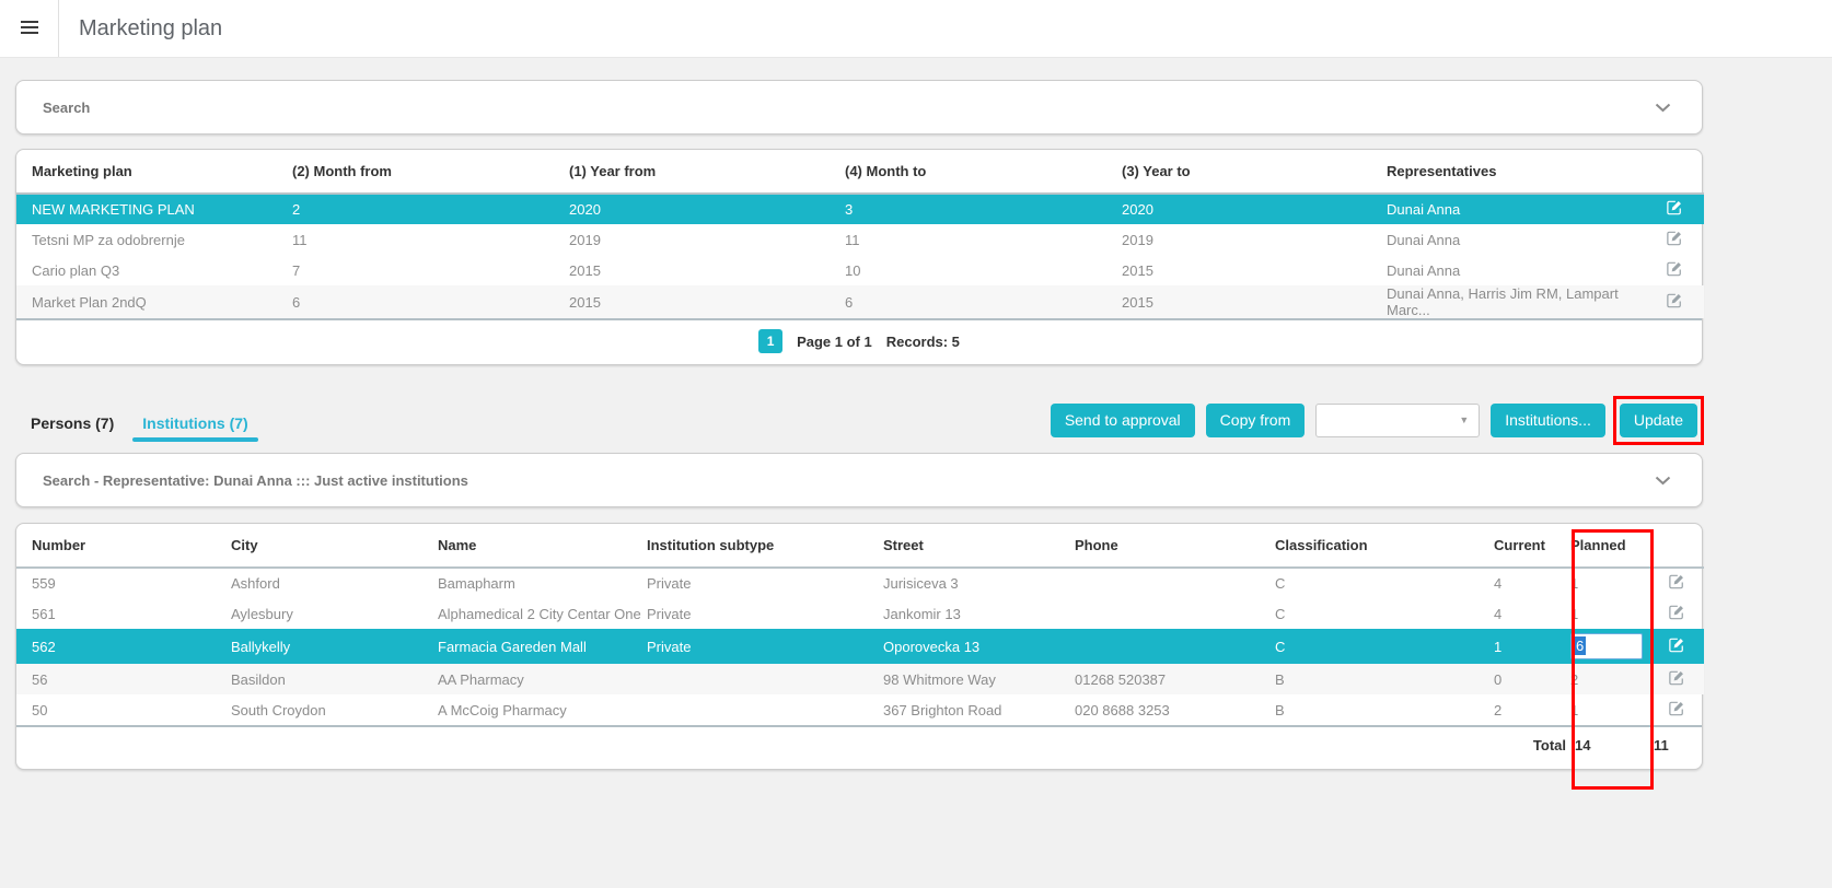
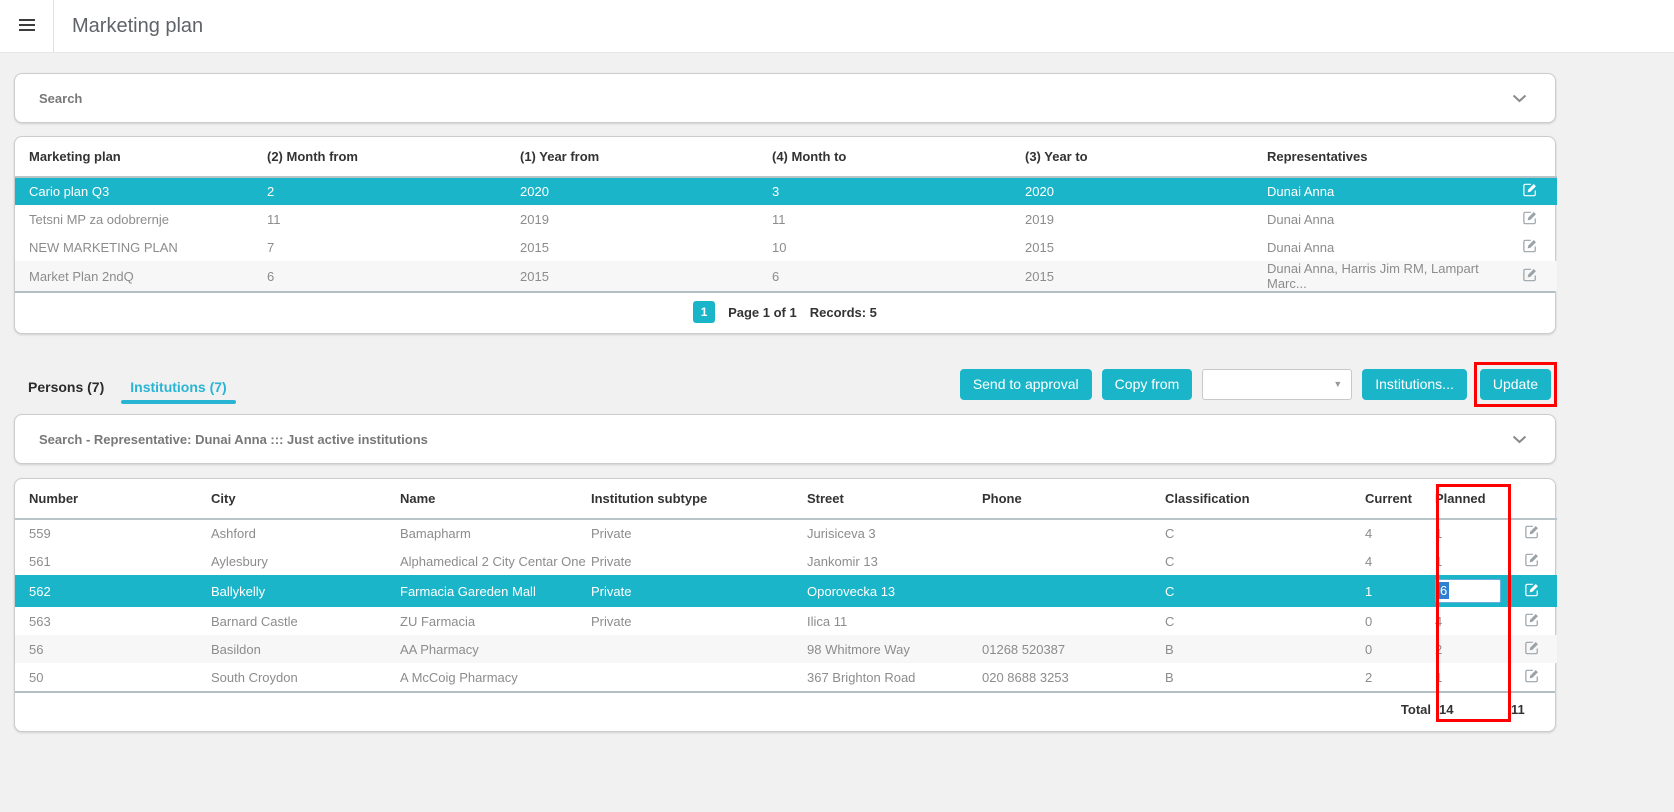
  Marketing plan
  Search
  Marketing plan	(2) Month from	(1) Year from	(4) Month to	(3) Year to	Representatives
- NEW MARKETING PLAN	2	2020	3	2020	Dunai Anna
+ Cario plan Q3	2	2020	3	2020	Dunai Anna
  Tetsni MP za odobrernje	11	2019	11	2019	Dunai Anna
- Cario plan Q3	7	2015	10	2015	Dunai Anna
+ NEW MARKETING PLAN	7	2015	10	2015	Dunai Anna
  Market Plan 2ndQ	6	2015	6	2015	Dunai Anna, Harris Jim RM, Lampart Marc...
  1
  Page 1 of 1
  Records: 5
  Persons (7)
  Institutions (7)
  Send to approval
  Copy from
  ▼
  Institutions...
  Update
  Search - Representative: Dunai Anna ::: Just active institutions
  Number	City	Name	Institution subtype	Street	Phone	Classification	Current	Planned
  559	Ashford	Bamapharm	Private	Jurisiceva 3		C	4	1
  561	Aylesbury	Alphamedical 2 City Centar One	Private	Jankomir 13		C	4	1
  562	Ballykelly	Farmacia Gareden Mall	Private	Oporovecka 13		C	1	6
+ 563	Barnard Castle	ZU Farmacia	Private	Ilica 11		C	0	4
  56	Basildon	AA Pharmacy		98 Whitmore Way	01268 520387	B	0	2
  50	South Croydon	A McCoig Pharmacy		367 Brighton Road	020 8688 3253	B	2	1
  Total
  14
  11
